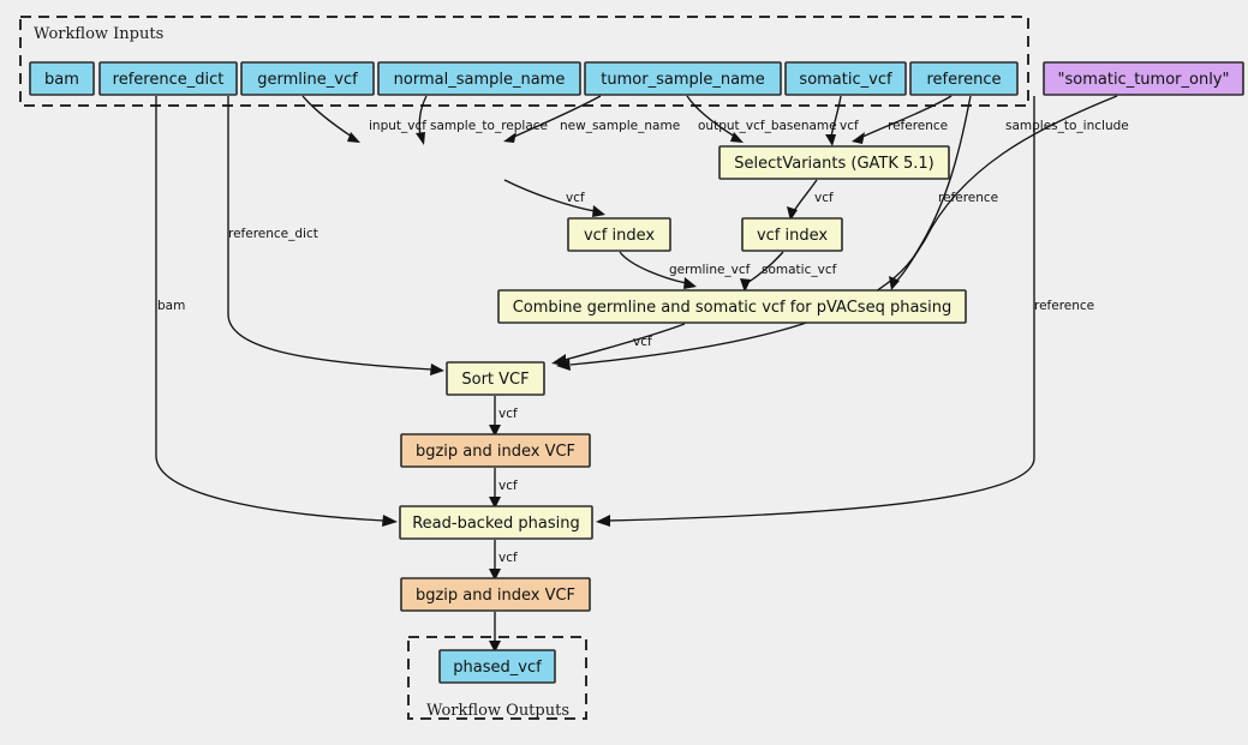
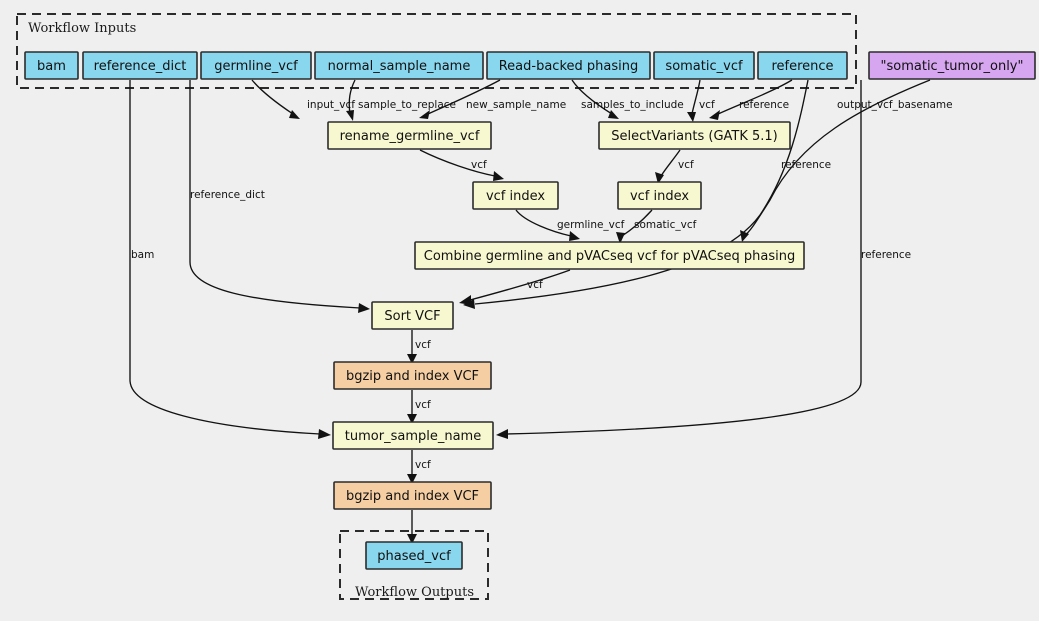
  Workflow Inputs
  Workflow Outputs
  input_vcf
  sample_to_replace
  new_sample_name
- output_vcf_basename
+ samples_to_include
  vcf
  reference
- samples_to_include
+ output_vcf_basename
  vcf
  vcf
  reference
  reference_dict
  germline_vcf
  somatic_vcf
  bam
  reference
  vcf
  vcf
  vcf
  vcf
  bam
  reference_dict
  germline_vcf
  normal_sample_name
- tumor_sample_name
+ Read-backed phasing
  somatic_vcf
  reference
  "somatic_tumor_only"
+ rename_germline_vcf
  SelectVariants (GATK 5.1)
  vcf index
  vcf index
- Combine germline and somatic vcf for pVACseq phasing
+ Combine germline and pVACseq vcf for pVACseq phasing
  Sort VCF
  bgzip and index VCF
- Read-backed phasing
+ tumor_sample_name
  bgzip and index VCF
  phased_vcf
